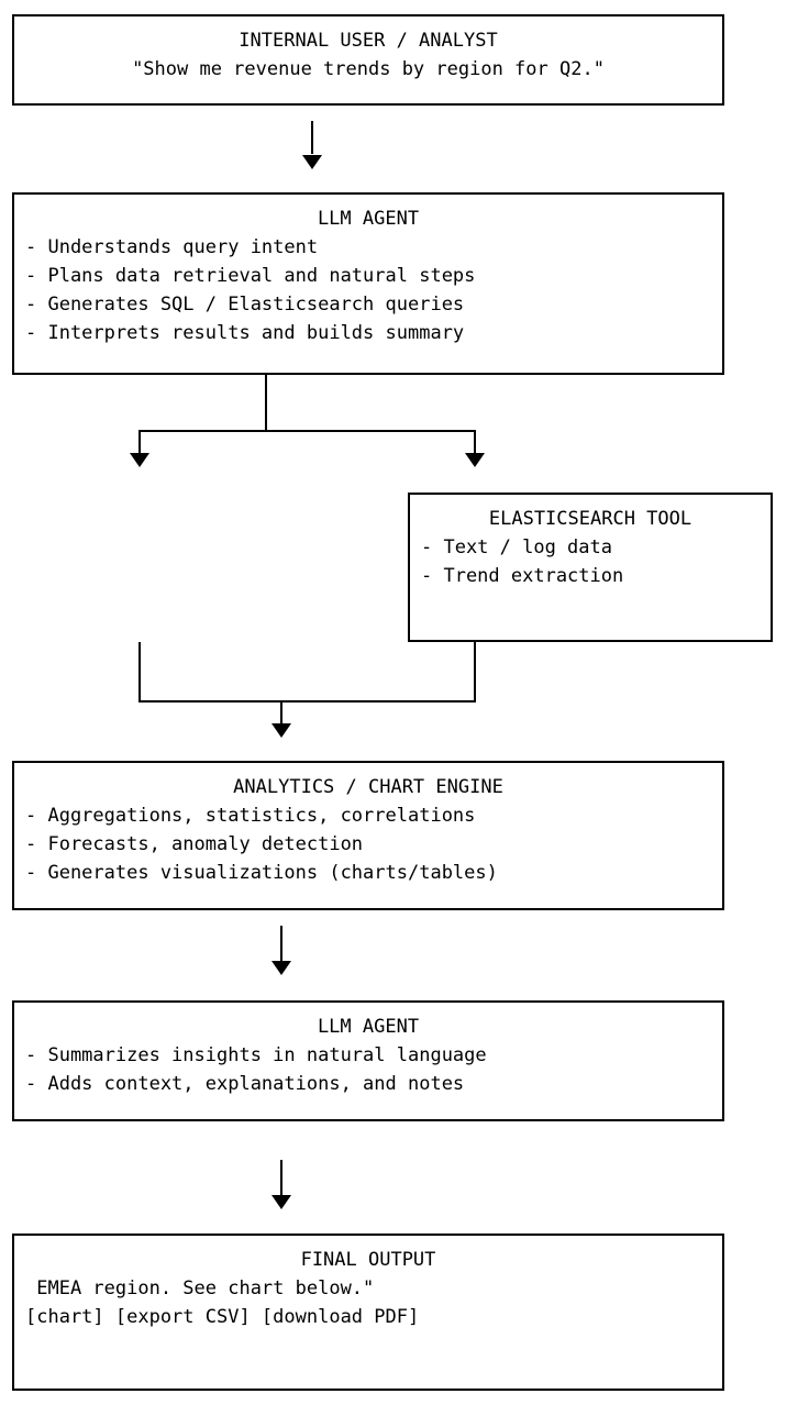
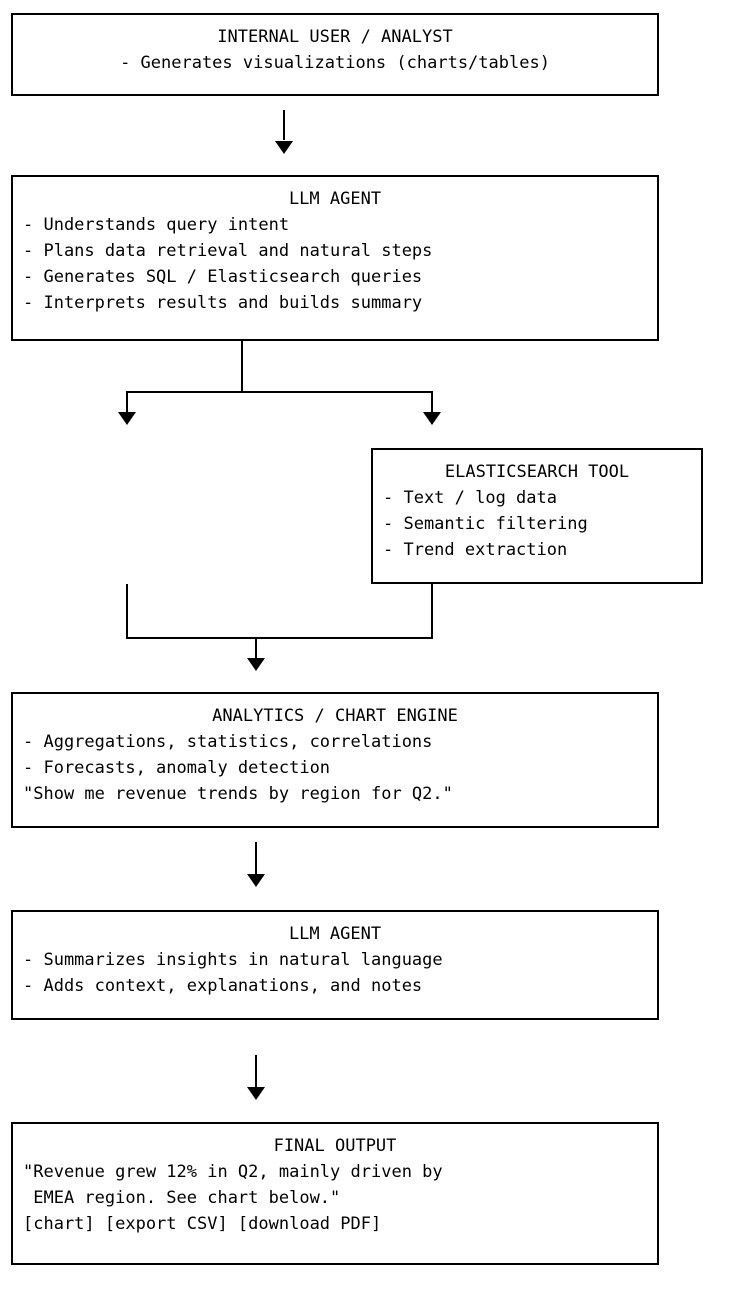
  INTERNAL USER / ANALYST
- "Show me revenue trends by region for Q2."
+ - Generates visualizations (charts/tables)
  LLM AGENT
  - Understands query intent
  - Plans data retrieval and natural steps
  - Generates SQL / Elasticsearch queries
  - Interprets results and builds summary
  ELASTICSEARCH TOOL
  - Text / log data
+ - Semantic filtering
  - Trend extraction
  ANALYTICS / CHART ENGINE
  - Aggregations, statistics, correlations
  - Forecasts, anomaly detection
- - Generates visualizations (charts/tables)
+ "Show me revenue trends by region for Q2."
  LLM AGENT
  - Summarizes insights in natural language
  - Adds context, explanations, and notes
  FINAL OUTPUT
+ "Revenue grew 12% in Q2, mainly driven by
  EMEA region. See chart below."
  [chart] [export CSV] [download PDF]
